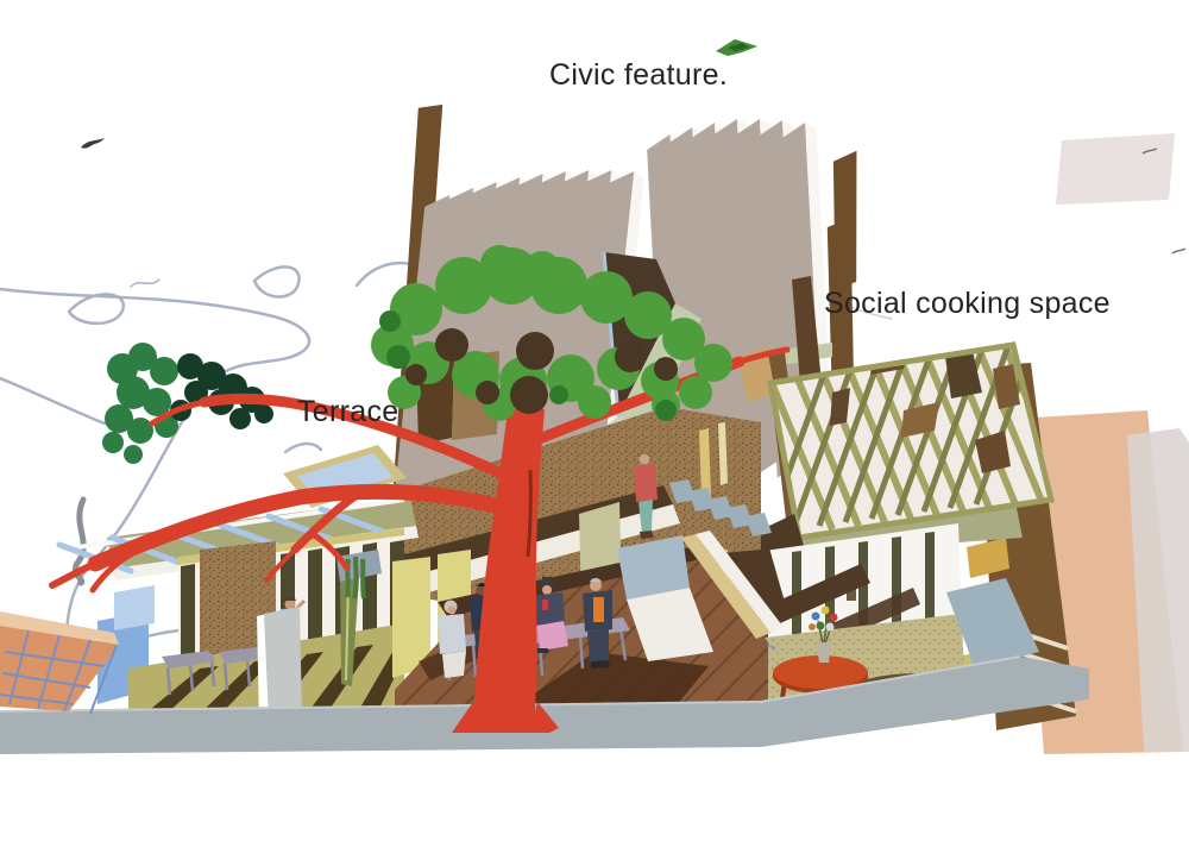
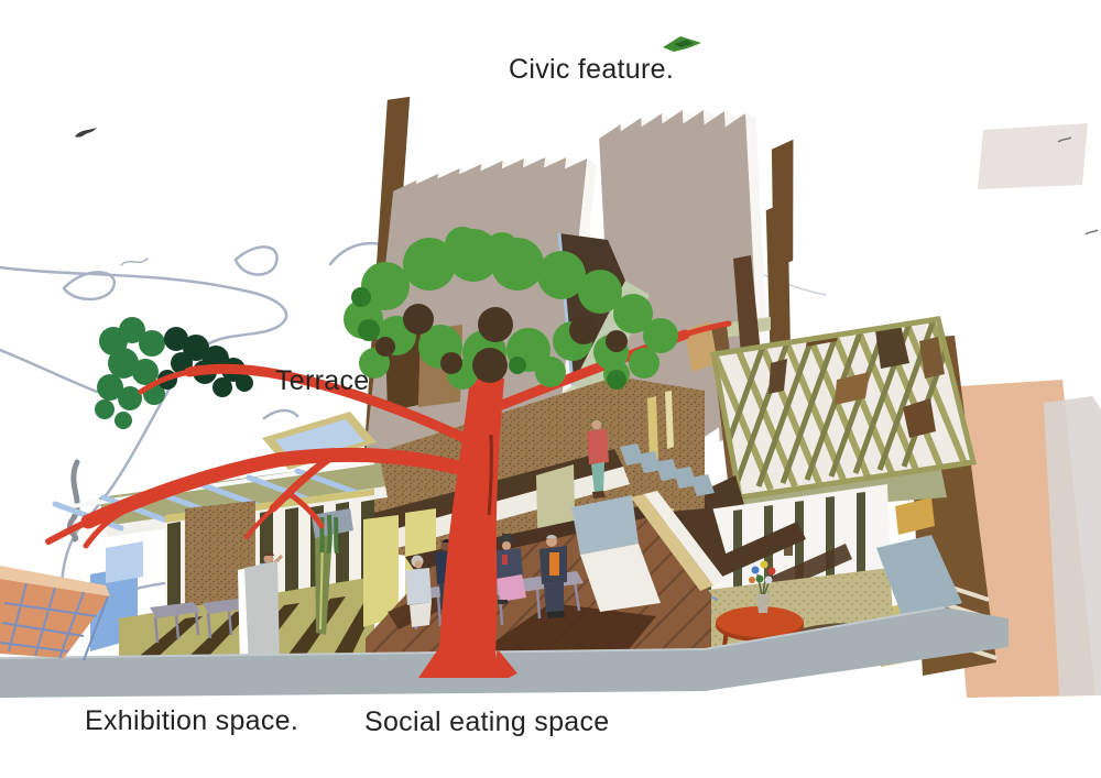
  Civic feature.
- Social cooking space
  Terrace
+ Exhibition space.
+ Social eating space
